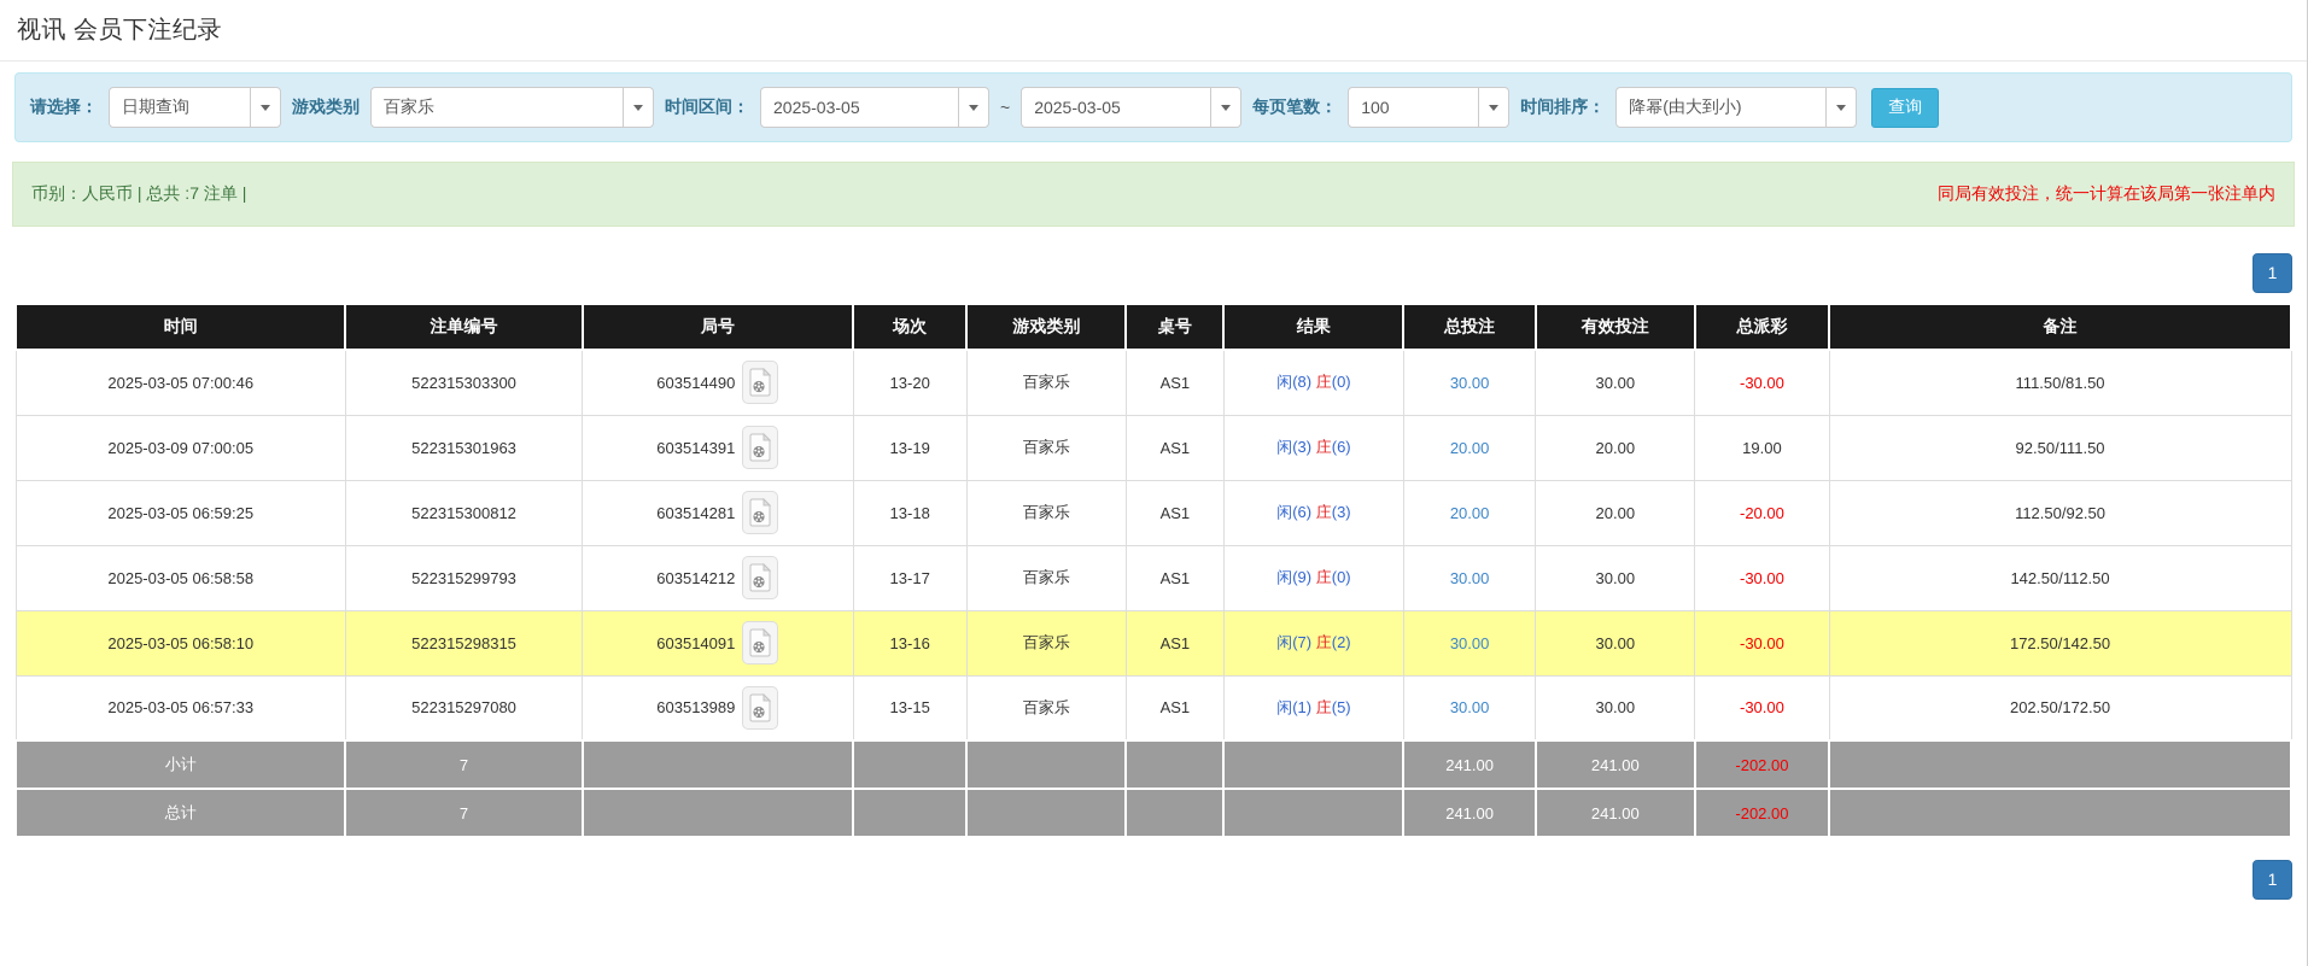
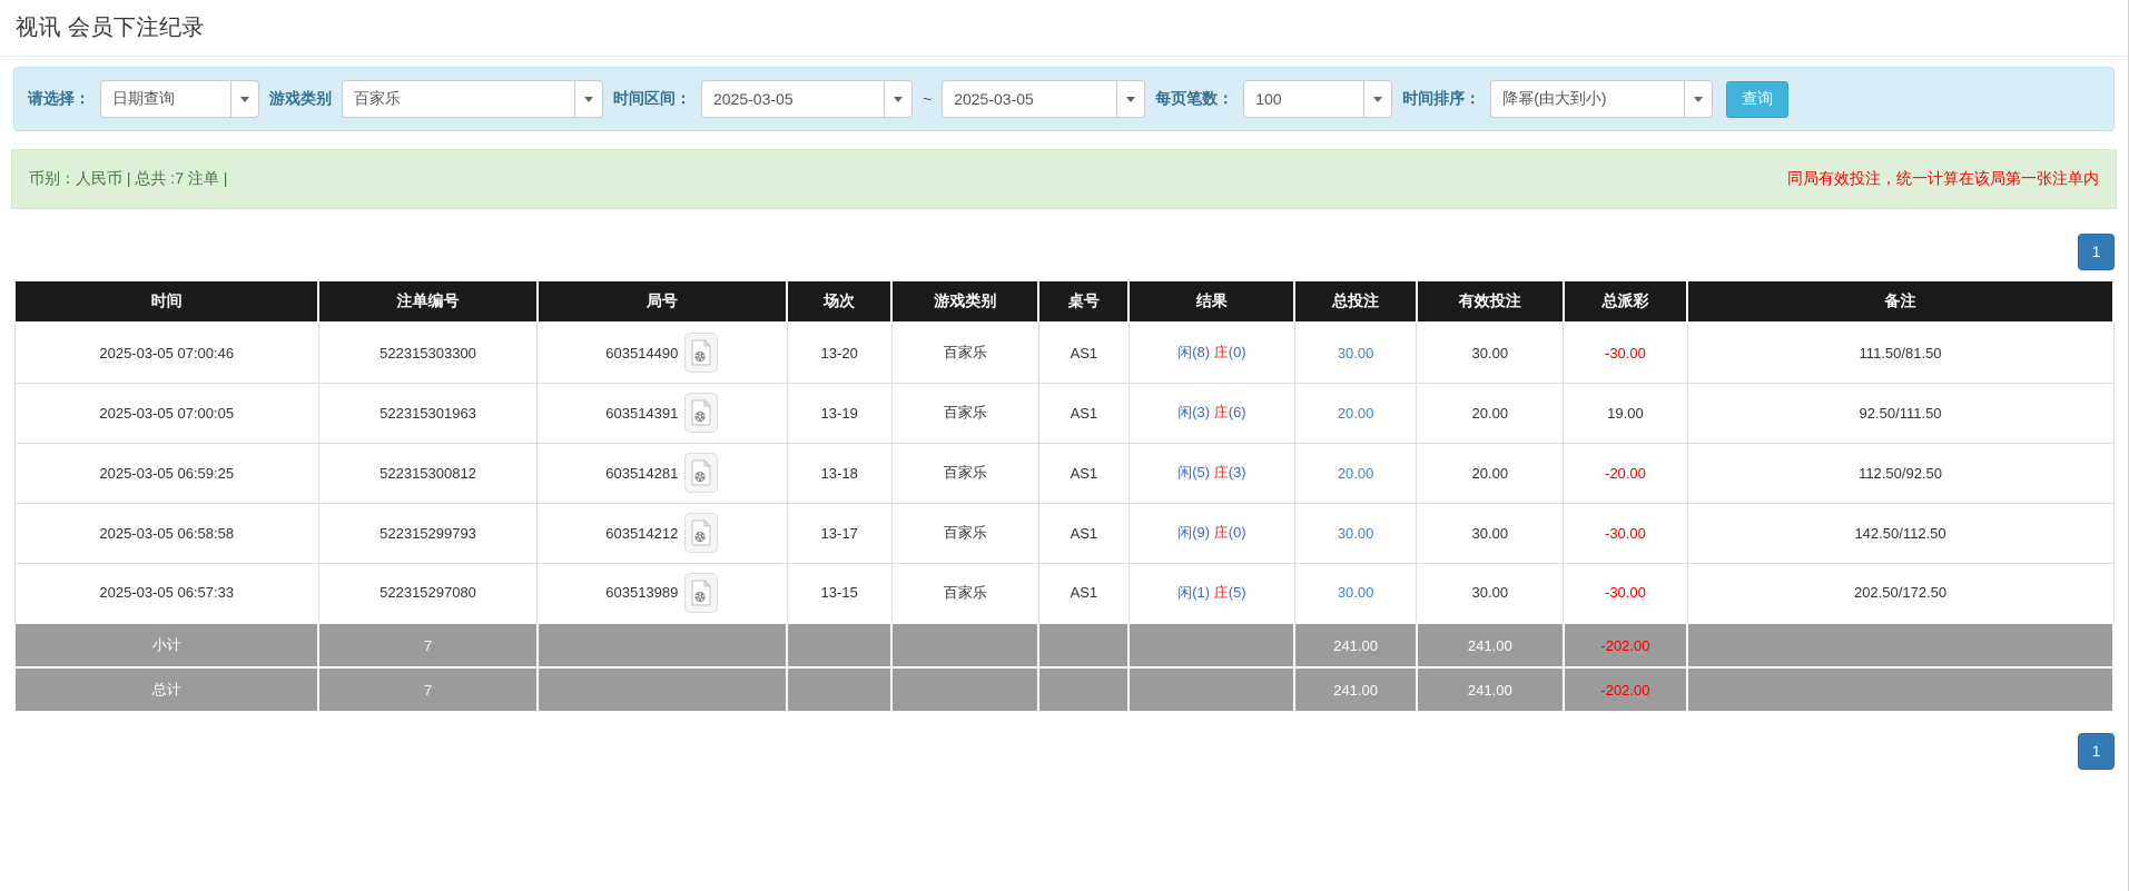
  视讯 会员下注纪录
  请选择：
  日期查询
  游戏类别
  百家乐
  时间区间：
  2025-03-05
  ~
  2025-03-05
  每页笔数：
  100
  时间排序：
  降幂(由大到小)
  查询
  币别：人民币 | 总共 :7 注单 |
  同局有效投注，统一计算在该局第一张注单内
  1
  时间	注单编号	局号	场次	游戏类别	桌号	结果	总投注	有效投注	总派彩	备注
  2025-03-05 07:00:46	522315303300	603514490	13-20	百家乐	AS1	闲(8) 庄(0)	30.00	30.00	-30.00	111.50/81.50
- 2025-03-09 07:00:05	522315301963	603514391	13-19	百家乐	AS1	闲(3) 庄(6)	20.00	20.00	19.00	92.50/111.50
+ 2025-03-05 07:00:05	522315301963	603514391	13-19	百家乐	AS1	闲(3) 庄(6)	20.00	20.00	19.00	92.50/111.50
- 2025-03-05 06:59:25	522315300812	603514281	13-18	百家乐	AS1	闲(6) 庄(3)	20.00	20.00	-20.00	112.50/92.50
+ 2025-03-05 06:59:25	522315300812	603514281	13-18	百家乐	AS1	闲(5) 庄(3)	20.00	20.00	-20.00	112.50/92.50
  2025-03-05 06:58:58	522315299793	603514212	13-17	百家乐	AS1	闲(9) 庄(0)	30.00	30.00	-30.00	142.50/112.50
- 2025-03-05 06:58:10	522315298315	603514091	13-16	百家乐	AS1	闲(7) 庄(2)	30.00	30.00	-30.00	172.50/142.50
  2025-03-05 06:57:33	522315297080	603513989	13-15	百家乐	AS1	闲(1) 庄(5)	30.00	30.00	-30.00	202.50/172.50
  小计	7						241.00	241.00	-202.00
  总计	7						241.00	241.00	-202.00
  1
